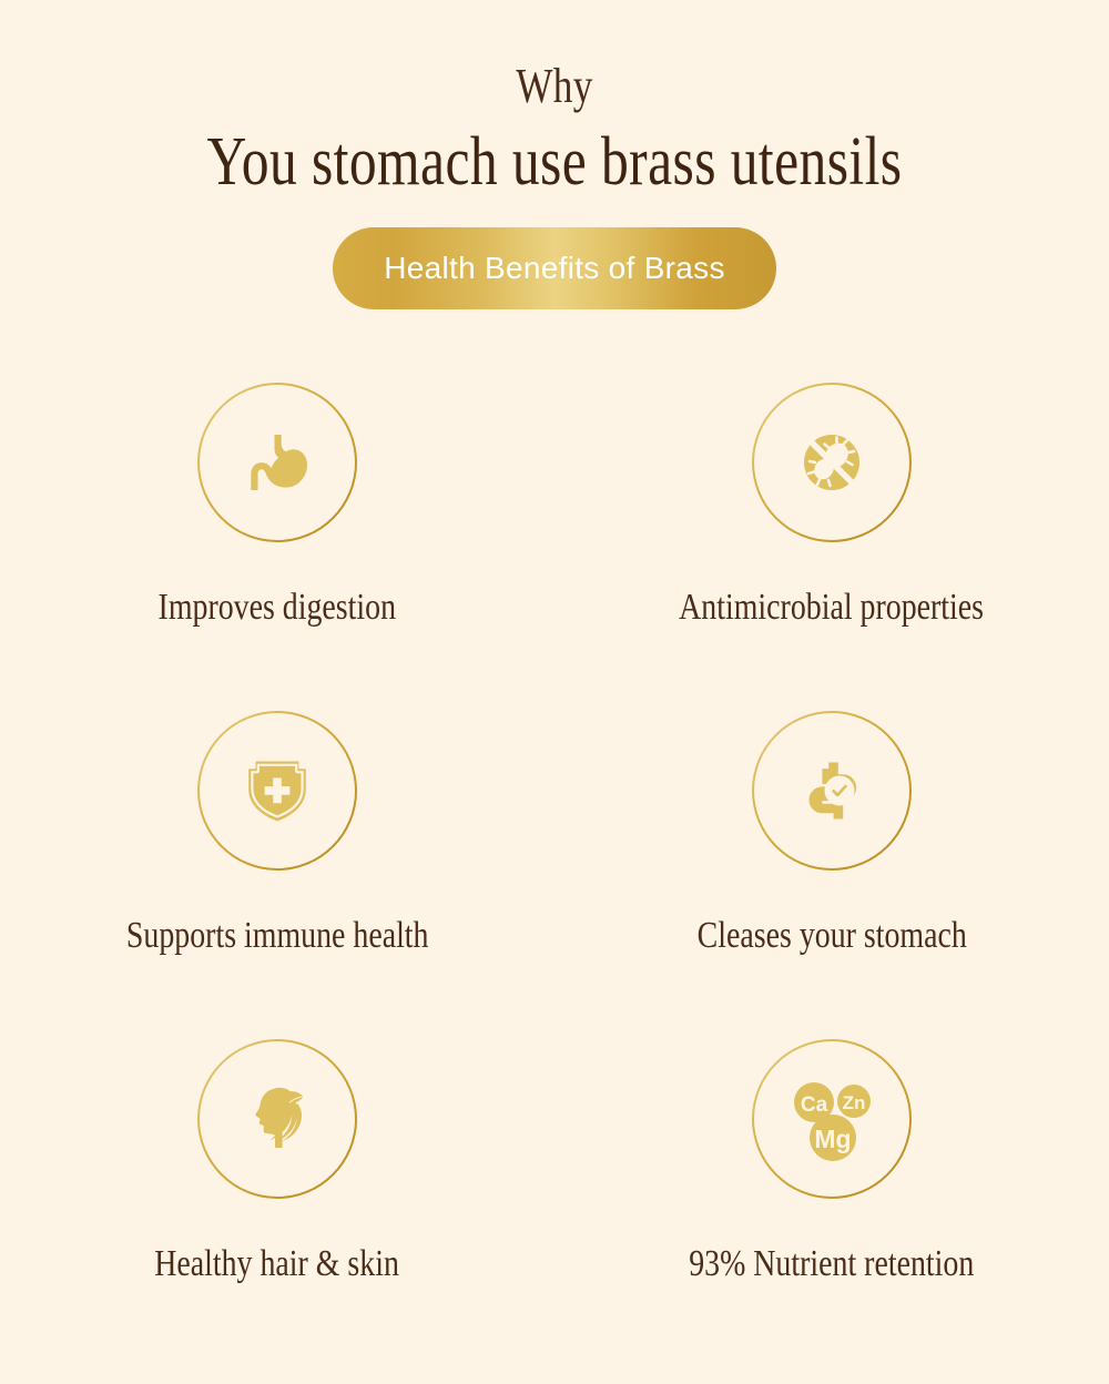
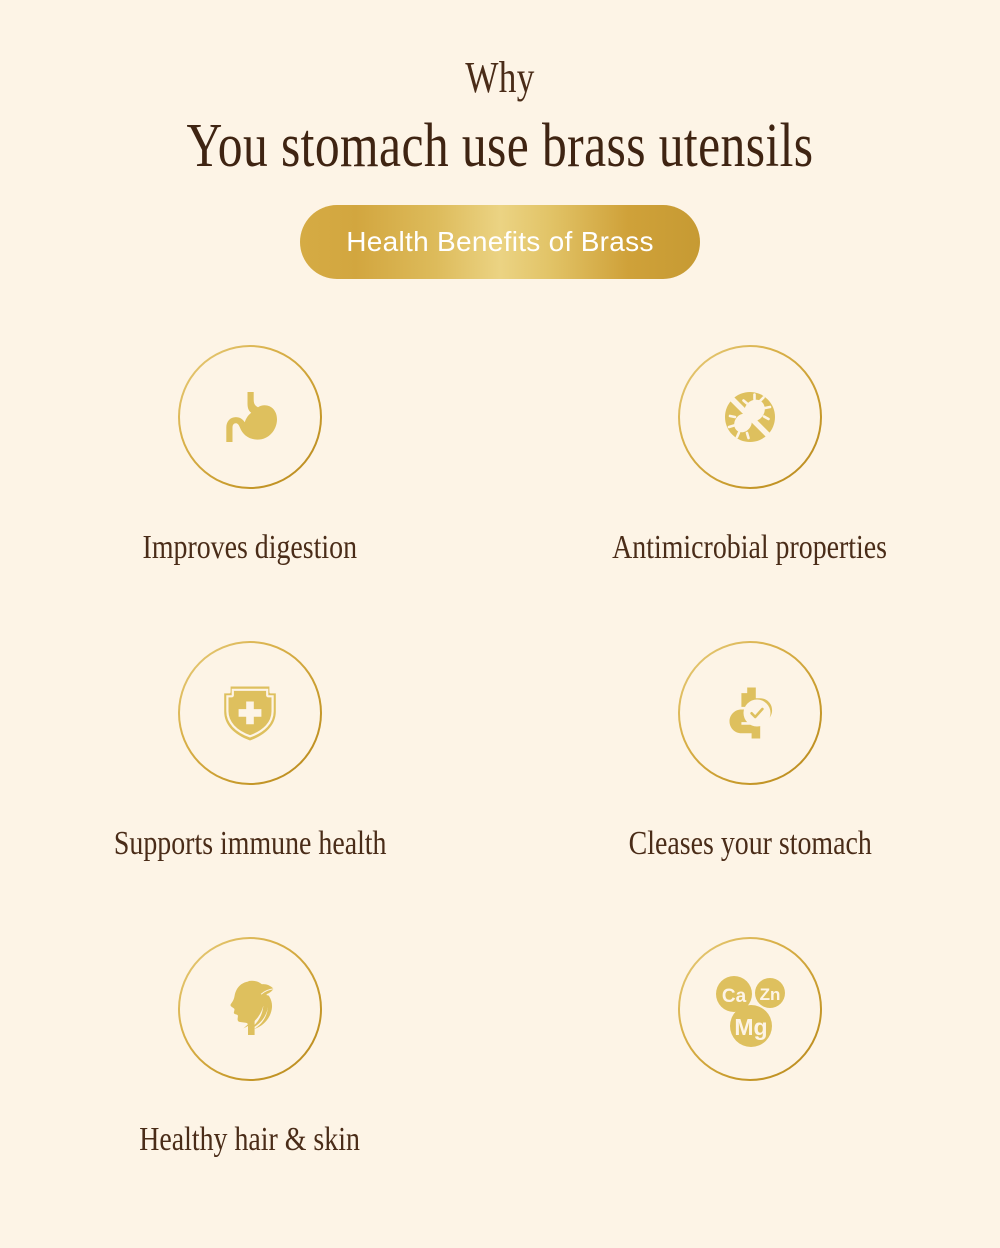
  Why
  You stomach use brass utensils
  Health Benefits of Brass
  Improves digestion
  Antimicrobial properties
  Supports immune health
  Cleases your stomach
  Healthy hair & skin
  Ca
  Zn
  Mg
- 93% Nutrient retention
